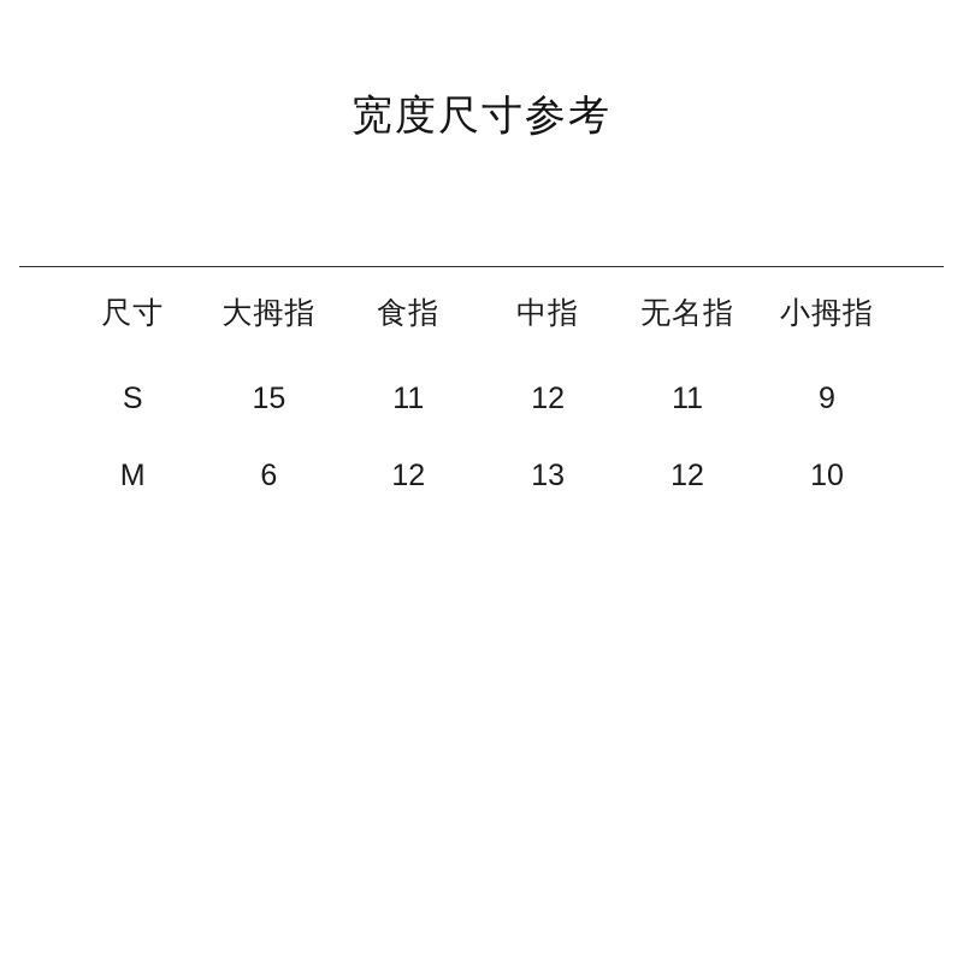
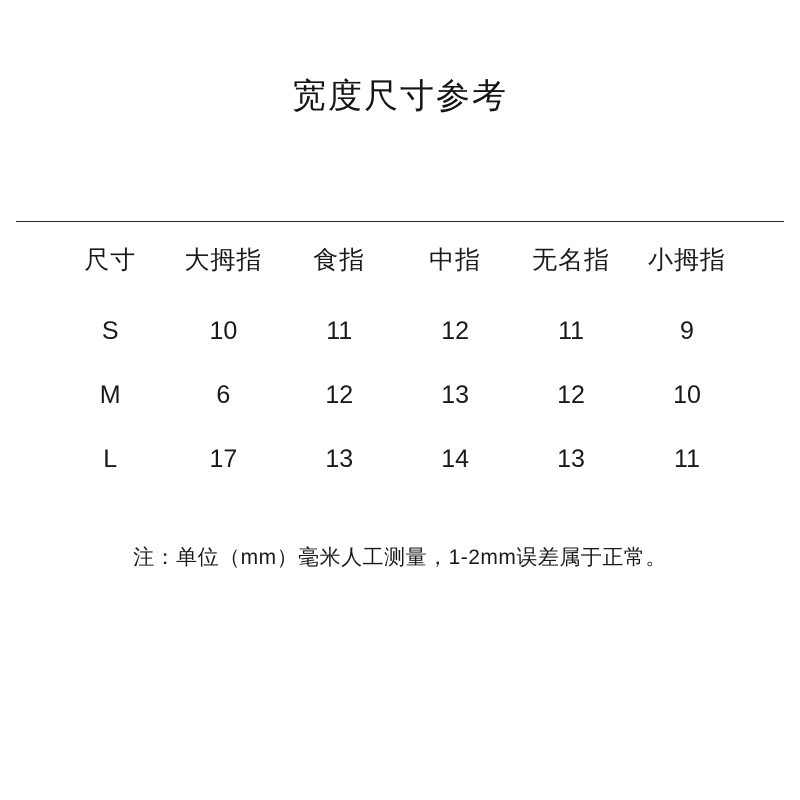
  宽度尺寸参考
  尺寸	大拇指	食指	中指	无名指	小拇指
- S	15	11	12	11	9
+ S	10	11	12	11	9
  M	6	12	13	12	10
+ L	17	13	14	13	11
+ 注：单位（mm）毫米人工测量，1-2mm误差属于正常。
